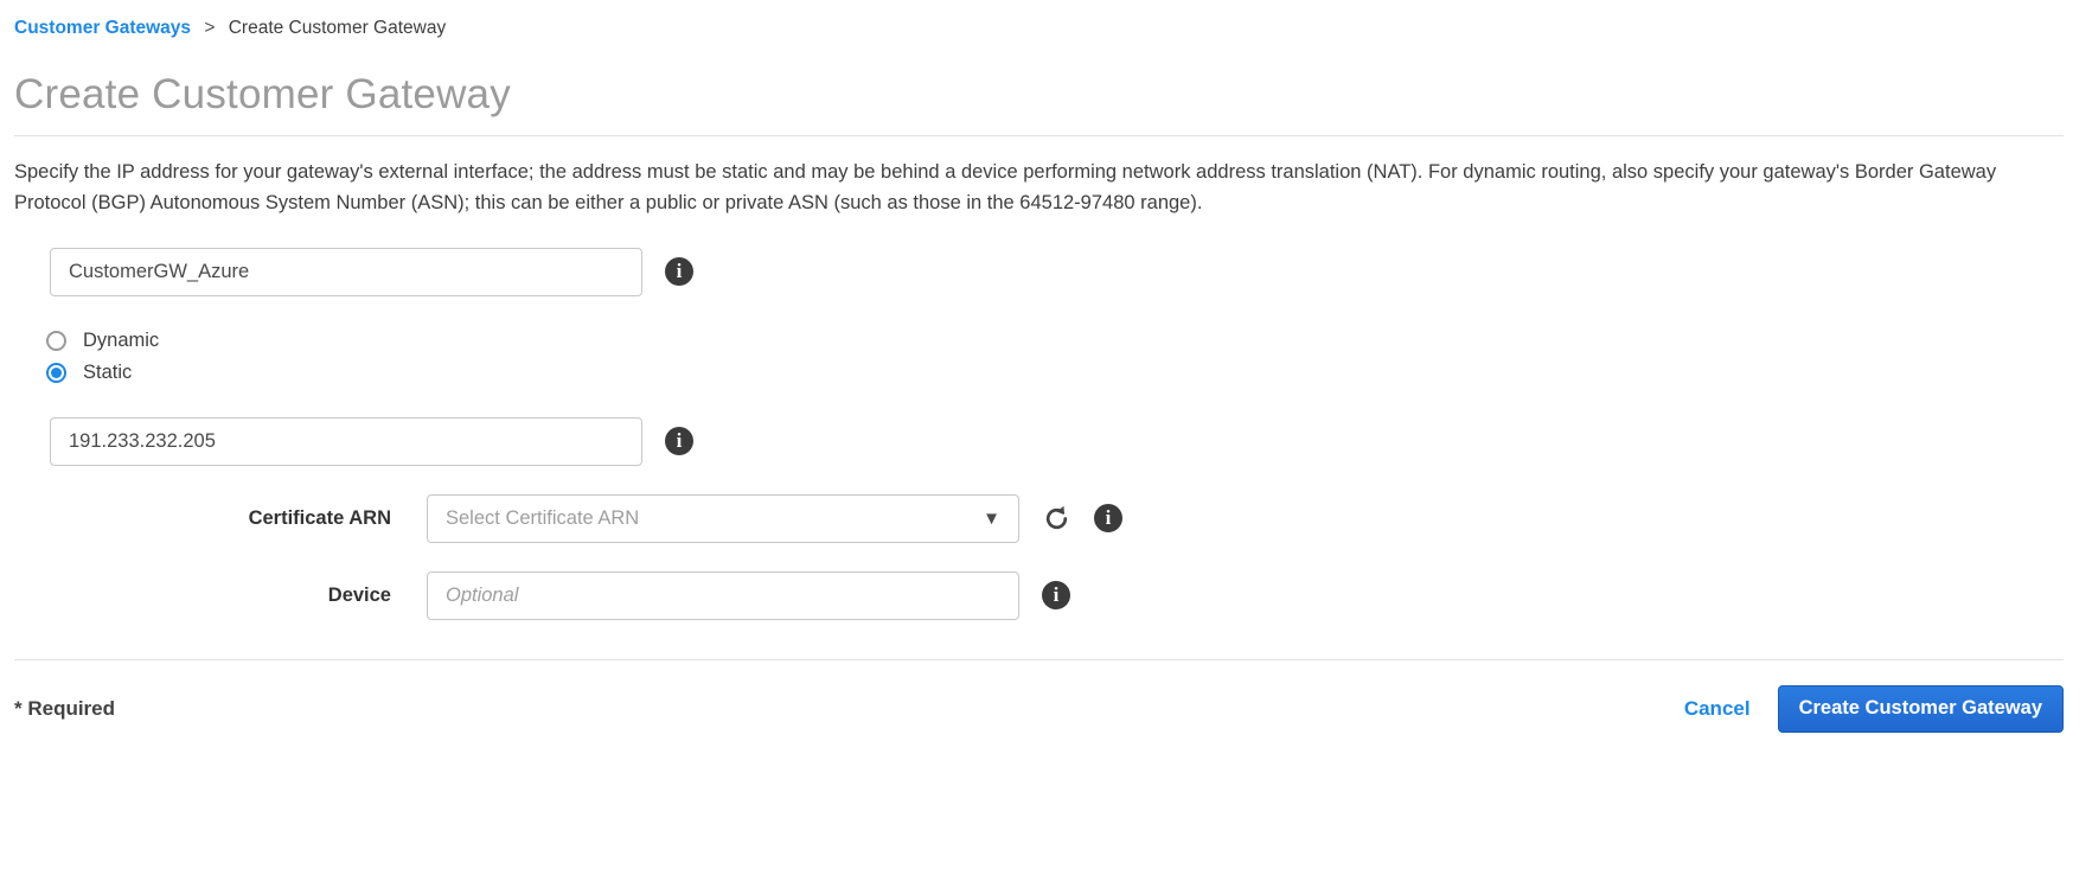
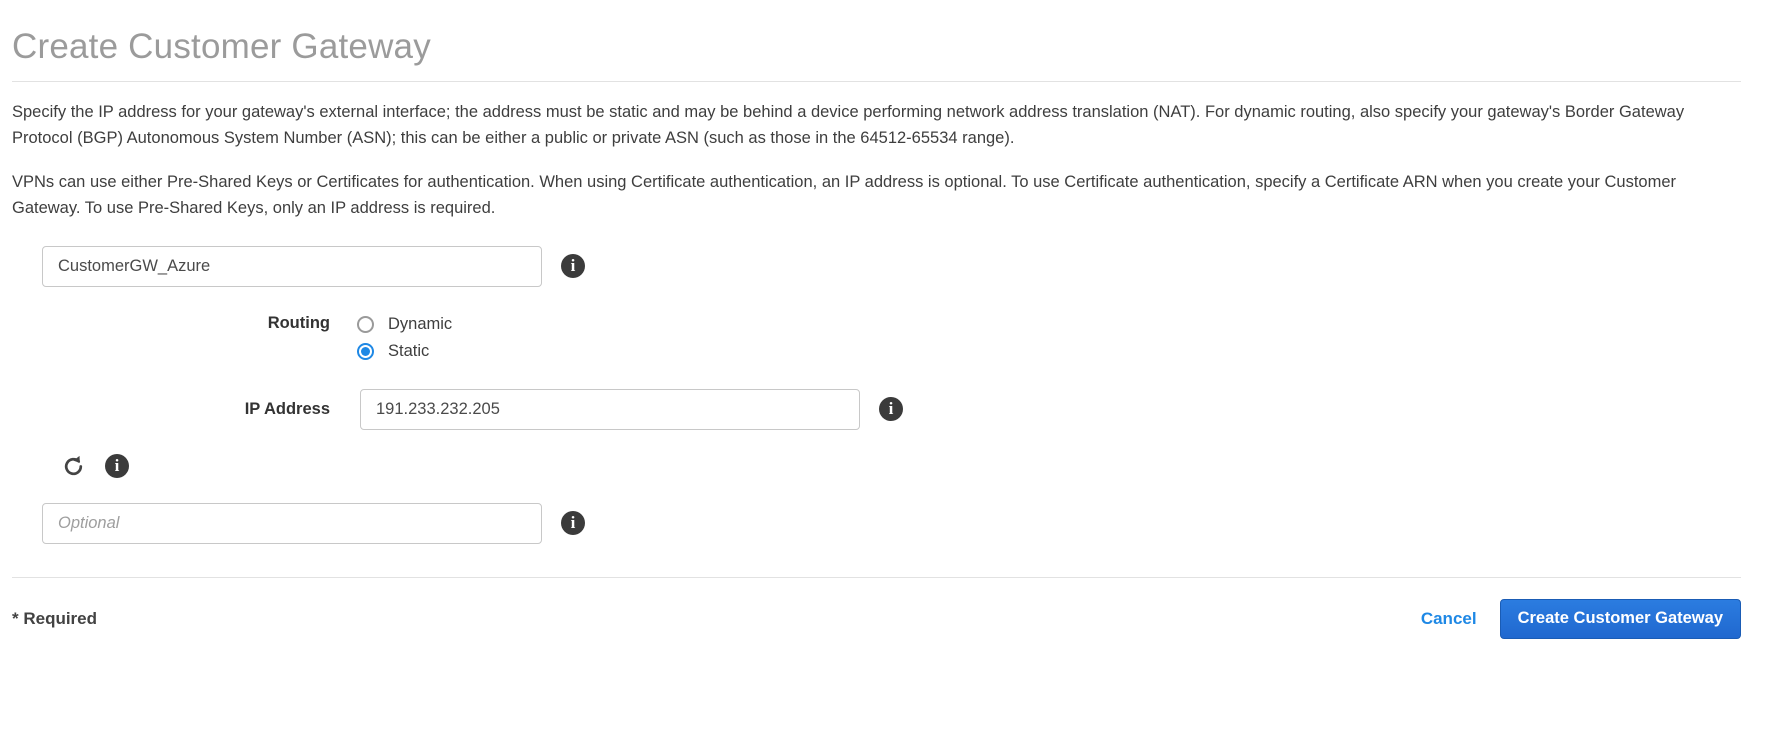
- Customer Gateways > Create Customer Gateway
  Create Customer Gateway
- Specify the IP address for your gateway's external interface; the address must be static and may be behind a device performing network address translation (NAT). For dynamic routing, also specify your gateway's Border Gateway Protocol (BGP) Autonomous System Number (ASN); this can be either a public or private ASN (such as those in the 64512-97480 range).
+ Specify the IP address for your gateway's external interface; the address must be static and may be behind a device performing network address translation (NAT). For dynamic routing, also specify your gateway's Border Gateway Protocol (BGP) Autonomous System Number (ASN); this can be either a public or private ASN (such as those in the 64512-65534 range).
+ VPNs can use either Pre-Shared Keys or Certificates for authentication. When using Certificate authentication, an IP address is optional. To use Certificate authentication, specify a Certificate ARN when you create your Customer Gateway. To use Pre-Shared Keys, only an IP address is required.
  CustomerGW_Azure
  i
+ Routing
  Dynamic
  Static
+ IP Address
  191.233.232.205
  i
- Certificate ARN
- Select Certificate ARN
- ▼
  i
- Device
  Optional
  i
  * Required
  Cancel
  Create Customer Gateway
